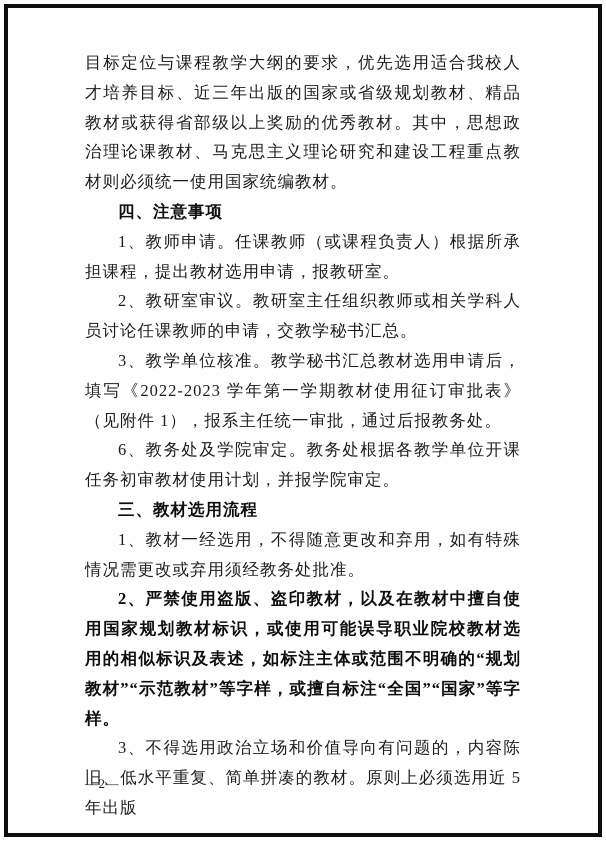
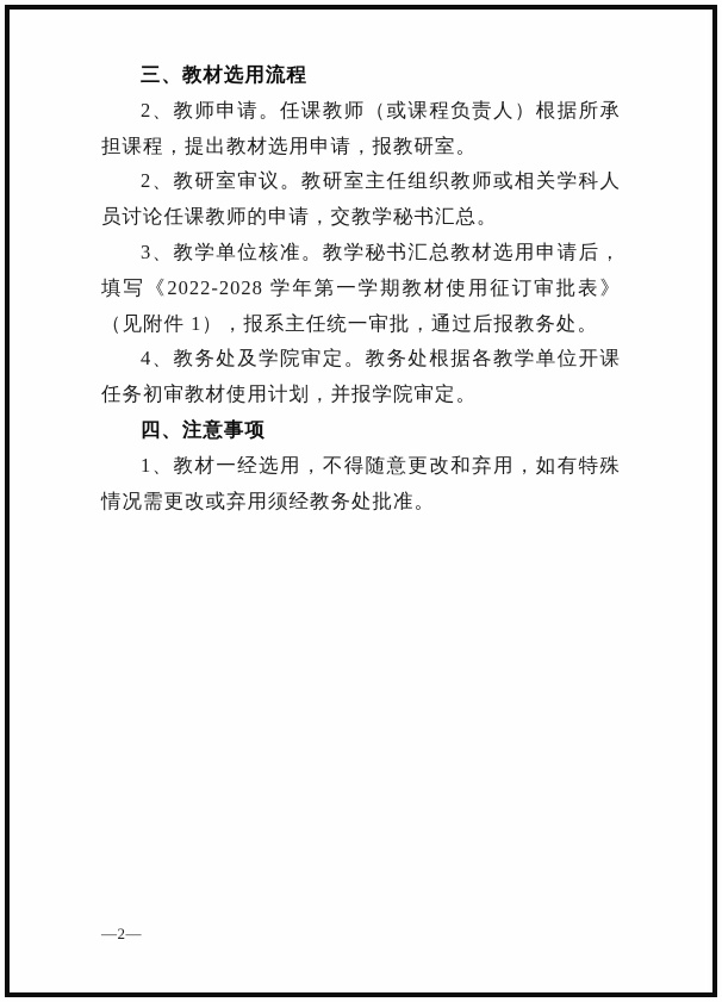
- 目标定位与课程教学大纲的要求，优先选用适合我校人才培养目标、近三年出版的国家或省级规划教材、精品教材或获得省部级以上奖励的优秀教材。其中，思想政治理论课教材、马克思主义理论研究和建设工程重点教材则必须统一使用国家统编教材。
- 四、注意事项
+ 三、教材选用流程
- 1、教师申请。任课教师（或课程负责人）根据所承担课程，提出教材选用申请，报教研室。
+ 2、教师申请。任课教师（或课程负责人）根据所承担课程，提出教材选用申请，报教研室。
  2、教研室审议。教研室主任组织教师或相关学科人员讨论任课教师的申请，交教学秘书汇总。
- 3、教学单位核准。教学秘书汇总教材选用申请后，填写《2022-2023 学年第一学期教材使用征订审批表》（见附件 1），报系主任统一审批，通过后报教务处。
+ 3、教学单位核准。教学秘书汇总教材选用申请后，填写《2022-2028 学年第一学期教材使用征订审批表》（见附件 1），报系主任统一审批，通过后报教务处。
- 6、教务处及学院审定。教务处根据各教学单位开课任务初审教材使用计划，并报学院审定。
+ 4、教务处及学院审定。教务处根据各教学单位开课任务初审教材使用计划，并报学院审定。
- 三、教材选用流程
+ 四、注意事项
  1、教材一经选用，不得随意更改和弃用，如有特殊情况需更改或弃用须经教务处批准。
- 2、严禁使用盗版、盗印教材，以及在教材中擅自使用国家规划教材标识，或使用可能误导职业院校教材选用的相似标识及表述，如标注主体或范围不明确的“规划教材”“示范教材”等字样，或擅自标注“全国”“国家”等字样。
- 3、不得选用政治立场和价值导向有问题的，内容陈旧、低水平重复、简单拼凑的教材。原则上必须选用近 5 年出版
  —2—
